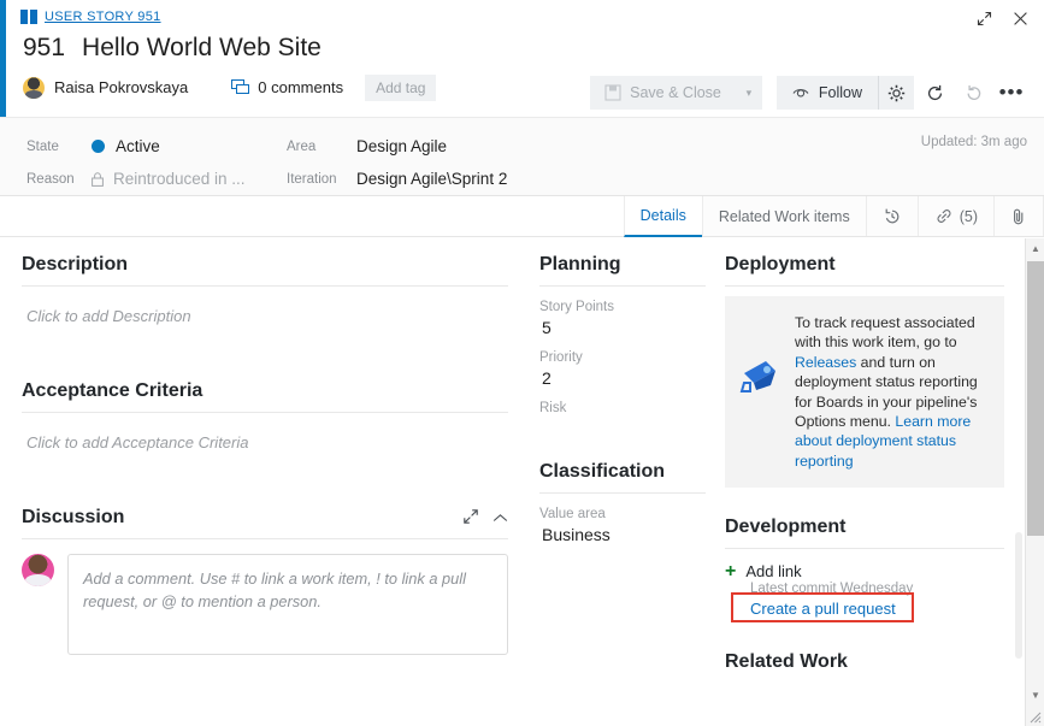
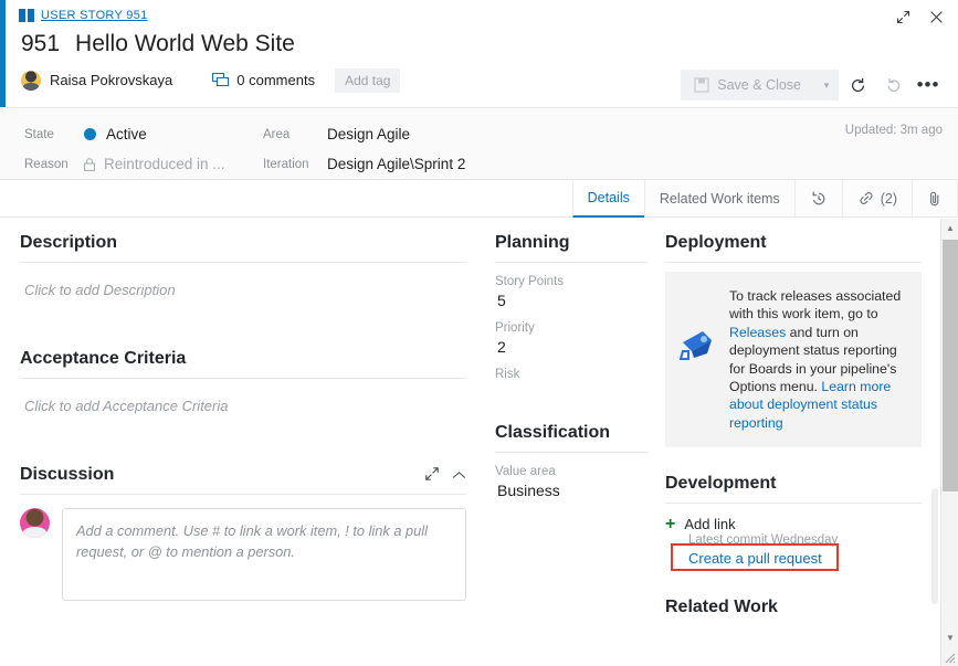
  USER STORY 951
  951
  Hello World Web Site
  Raisa Pokrovskaya
  0 comments
  Add tag
  Save & Close
  ▾
- Follow
  •••
  State
  Active
  Reason
  Reintroduced in ...
  Area
  Design Agile
  Iteration
  Design Agile\Sprint 2
  Updated: 3m ago
  Details
  Related Work items
- (5)
+ (2)
  Description
  Click to add Description
  Acceptance Criteria
  Click to add Acceptance Criteria
  Discussion
  Add a comment. Use # to link a work item, ! to link a pull request, or @ to mention a person.
  Planning
  Story Points
  5
  Priority
  2
  Risk
  Classification
  Value area
  Business
  Deployment
- To track request associated with this work item, go to Releases and turn on deployment status reporting for Boards in your pipeline's Options menu. Learn more about deployment status reporting
+ To track releases associated with this work item, go to Releases and turn on deployment status reporting for Boards in your pipeline's Options menu. Learn more about deployment status reporting
  Development
  +
  Add link
  Latest commit Wednesday
  Create a pull request
  Related Work
  ▲
  ▼
